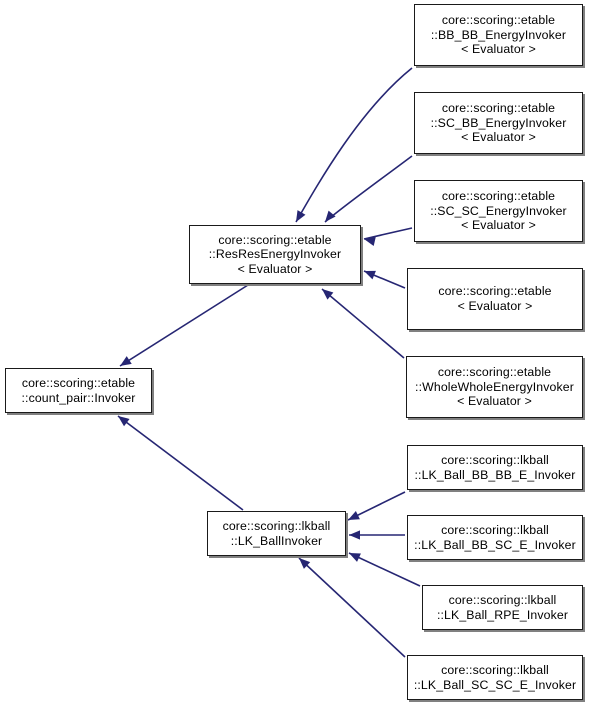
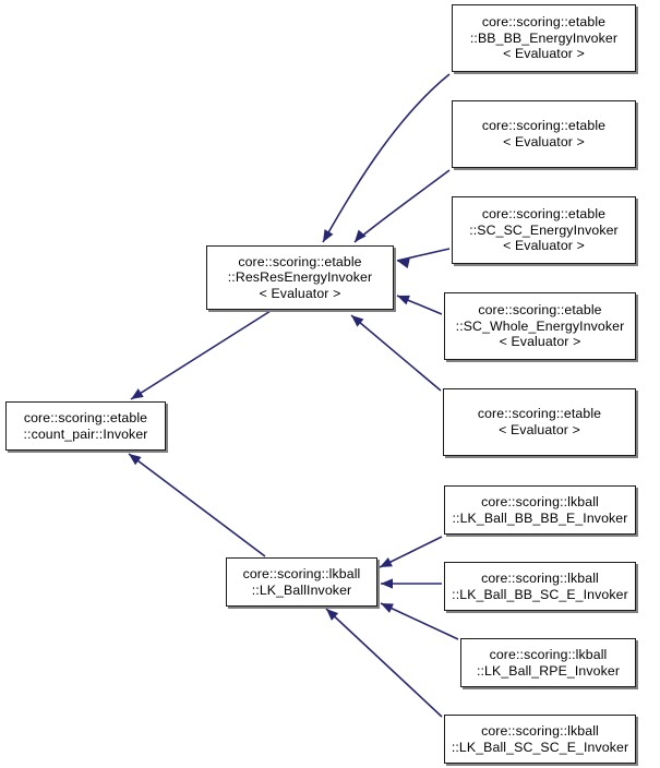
  core::scoring::etable
  ::count_pair::Invoker
  core::scoring::etable
  ::ResResEnergyInvoker
  < Evaluator >
  core::scoring::lkball
  ::LK_BallInvoker
  core::scoring::etable
  ::BB_BB_EnergyInvoker
  < Evaluator >
  core::scoring::etable
- ::SC_BB_EnergyInvoker
  < Evaluator >
  core::scoring::etable
  ::SC_SC_EnergyInvoker
  < Evaluator >
  core::scoring::etable
+ ::SC_Whole_EnergyInvoker
  < Evaluator >
  core::scoring::etable
- ::WholeWholeEnergyInvoker
  < Evaluator >
  core::scoring::lkball
  ::LK_Ball_BB_BB_E_Invoker
  core::scoring::lkball
  ::LK_Ball_BB_SC_E_Invoker
  core::scoring::lkball
  ::LK_Ball_RPE_Invoker
  core::scoring::lkball
  ::LK_Ball_SC_SC_E_Invoker
